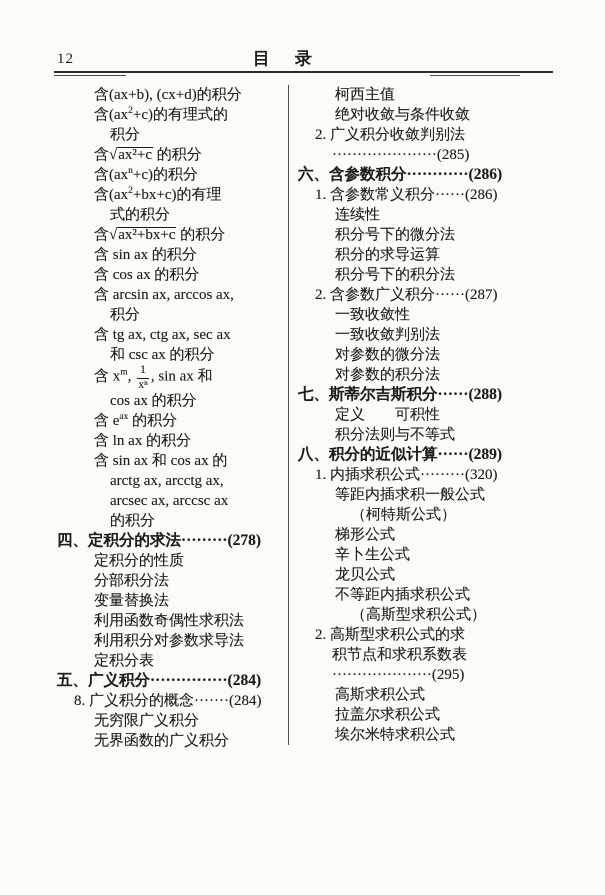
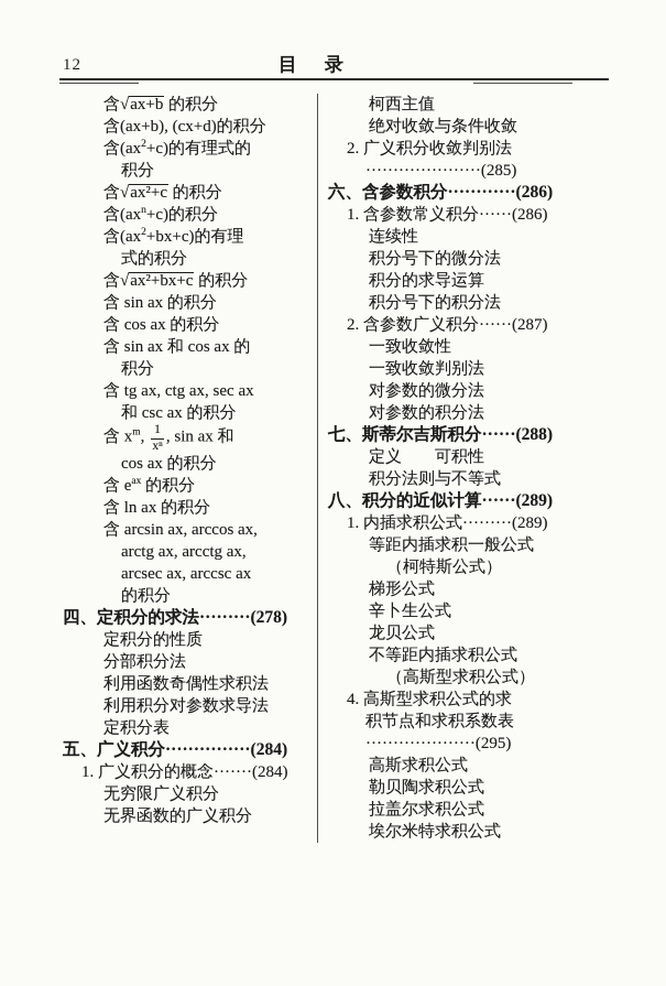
  12
  目 录
+ 含√ax+b 的积分
  含(ax+b), (cx+d)的积分
  含(ax2+c)的有理式的
  积分
  含√ax²+c 的积分
  含(axn+c)的积分
  含(ax2+bx+c)的有理
  式的积分
  含√ax²+bx+c 的积分
  含 sin ax 的积分
  含 cos ax 的积分
- 含 arcsin ax, arccos ax,
+ 含 sin ax 和 cos ax 的
  积分
  含 tg ax, ctg ax, sec ax
  和 csc ax 的积分
  含 xm,
  1
  xⁿ
  , sin ax 和
  cos ax 的积分
  含 eax 的积分
  含 ln ax 的积分
- 含 sin ax 和 cos ax 的
+ 含 arcsin ax, arccos ax,
  arctg ax, arcctg ax,
  arcsec ax, arccsc ax
  的积分
  四、定积分的求法·········(278)
  定积分的性质
  分部积分法
- 变量替换法
  利用函数奇偶性求积法
  利用积分对参数求导法
  定积分表
  五、广义积分···············(284)
- 8. 广义积分的概念·······(284)
+ 1. 广义积分的概念·······(284)
  无穷限广义积分
  无界函数的广义积分
  柯西主值
  绝对收敛与条件收敛
  2. 广义积分收敛判别法
  ·····················(285)
  六、含参数积分············(286)
  1. 含参数常义积分······(286)
  连续性
  积分号下的微分法
  积分的求导运算
  积分号下的积分法
  2. 含参数广义积分······(287)
  一致收敛性
  一致收敛判别法
  对参数的微分法
  对参数的积分法
  七、斯蒂尔吉斯积分······(288)
  定义 可积性
  积分法则与不等式
  八、积分的近似计算······(289)
- 1. 内插求积公式·········(320)
+ 1. 内插求积公式·········(289)
  等距内插求积一般公式
  （柯特斯公式）
  梯形公式
  辛卜生公式
  龙贝公式
  不等距内插求积公式
  （高斯型求积公式）
- 2. 高斯型求积公式的求
+ 4. 高斯型求积公式的求
  积节点和求积系数表
  ····················(295)
  高斯求积公式
+ 勒贝陶求积公式
  拉盖尔求积公式
  埃尔米特求积公式
